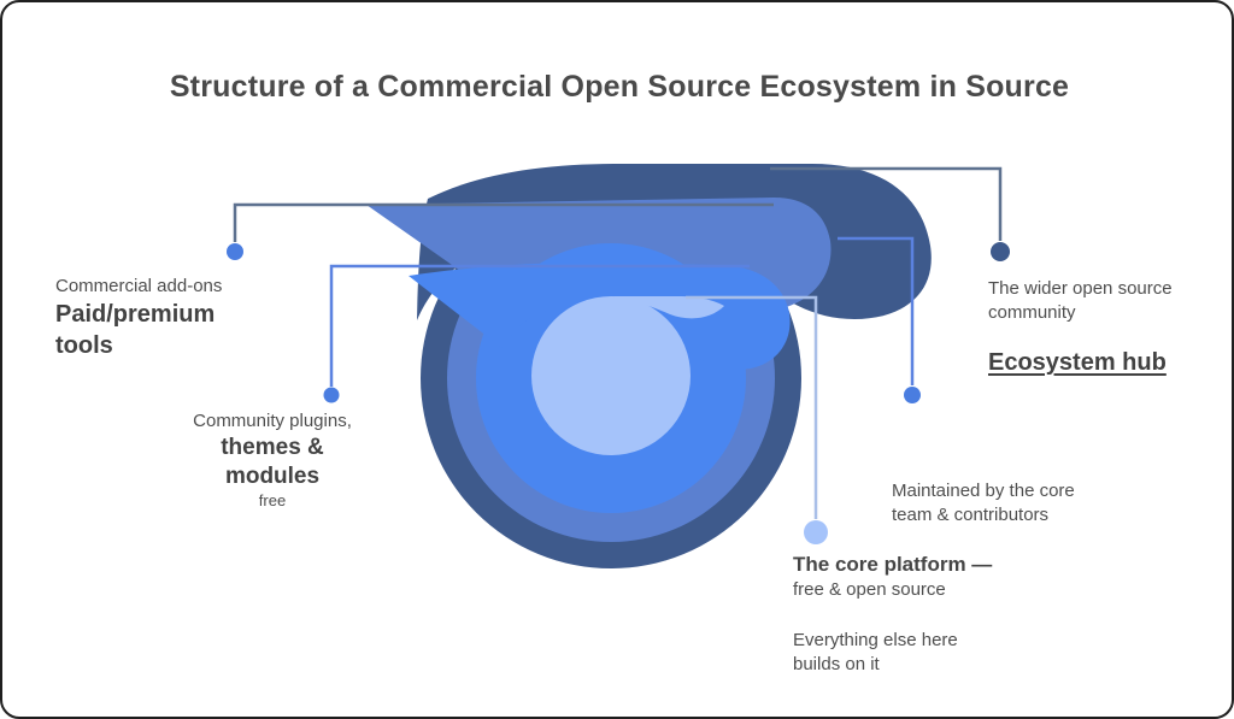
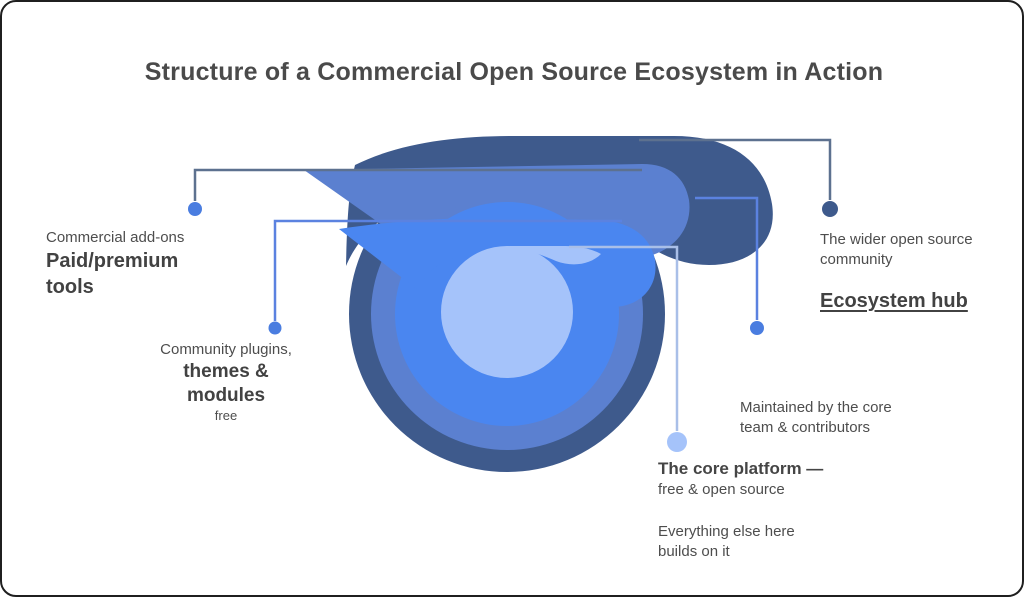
- Structure of a Commercial Open Source Ecosystem in Source
+ Structure of a Commercial Open Source Ecosystem in Action
  Commercial add-ons
  Paid/premium tools
  Community plugins,
  themes & modules
  free
  The wider open source
  community
  Ecosystem hub
  Maintained by the core
  team & contributors
  The core platform —
  free & open source
  Everything else here
  builds on it
